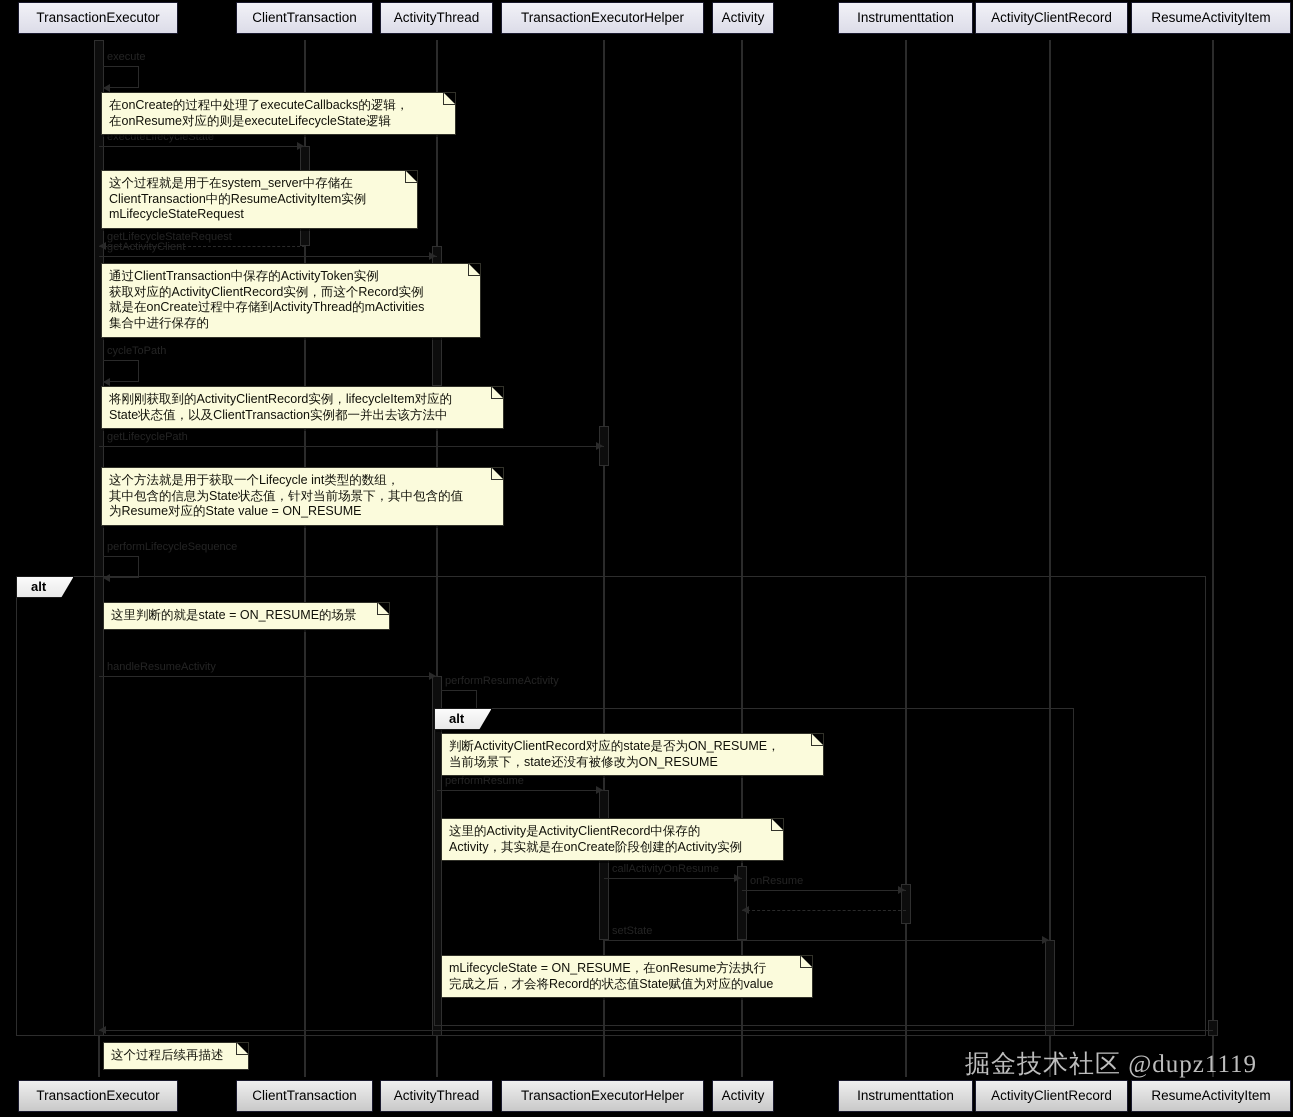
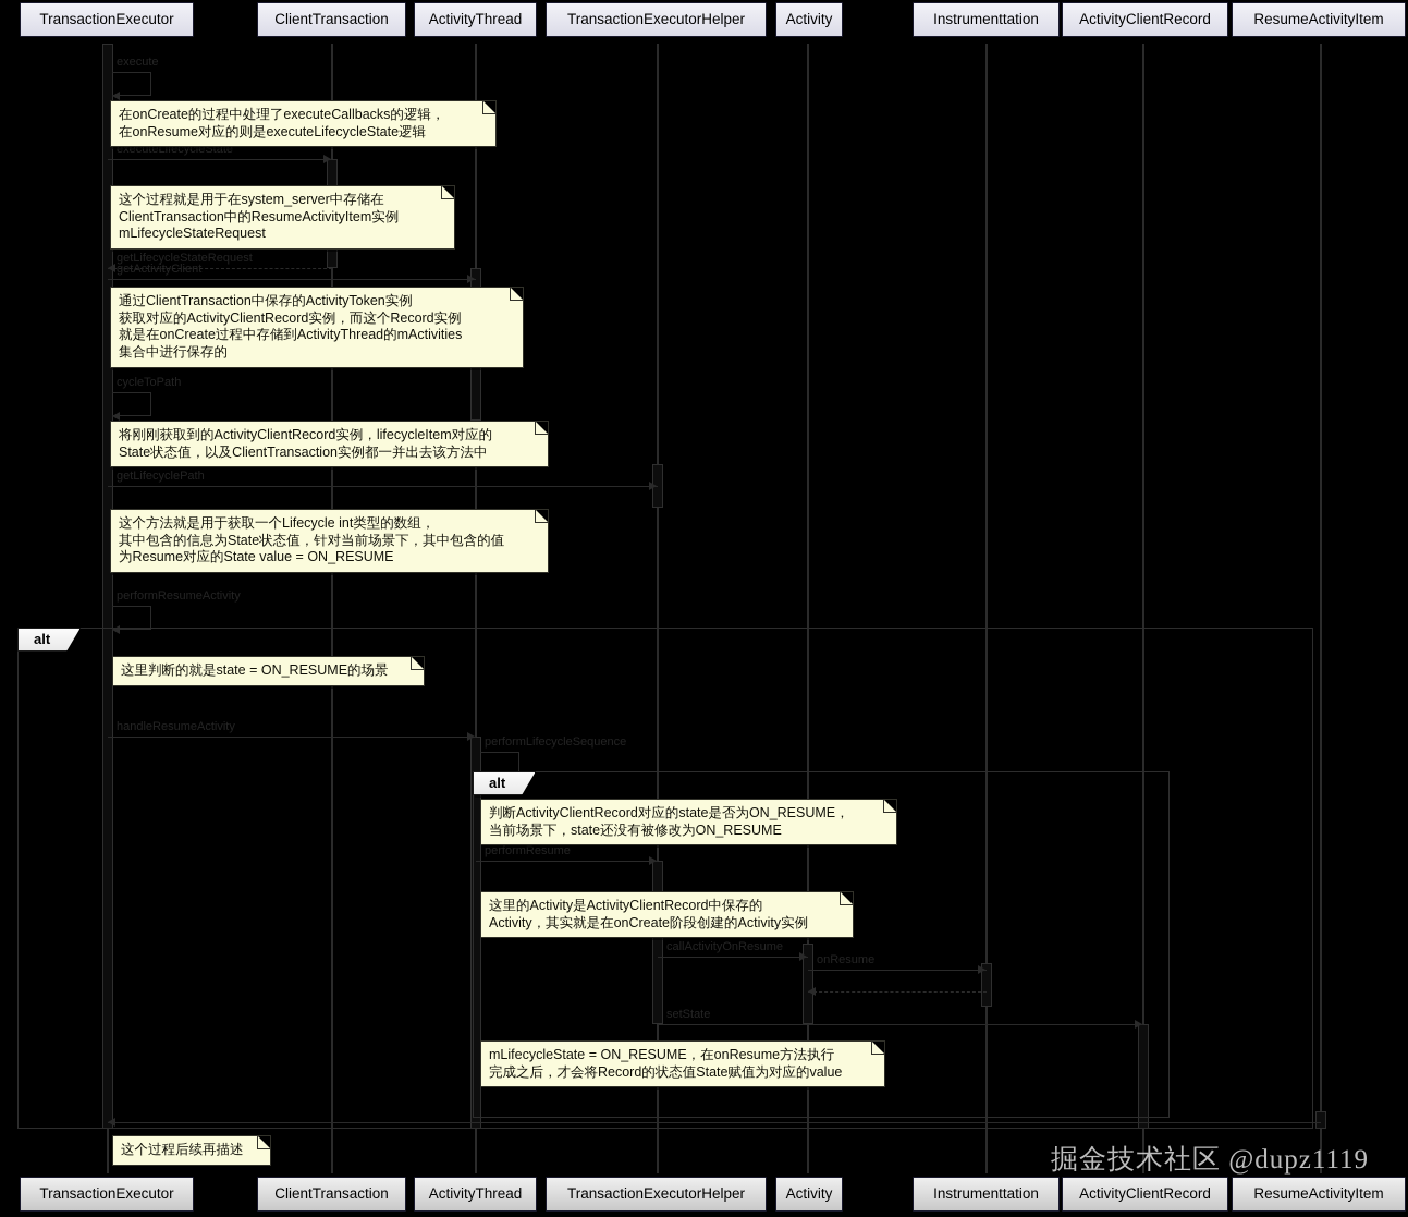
  execute
  executeLifecycleState
  getLifecycleStateRequest
  getActivityClient
  cycleToPath
  getLifecyclePath
- performLifecycleSequence
+ performResumeActivity
  handleResumeActivity
- performResumeActivity
+ performLifecycleSequence
  performResume
  callActivityOnResume
  onResume
  setState
  alt
  alt
  在onCreate的过程中处理了executeCallbacks的逻辑，
  在onResume对应的则是executeLifecycleState逻辑
  这个过程就是用于在system_server中存储在
  ClientTransaction中的ResumeActivityItem实例
  mLifecycleStateRequest
  通过ClientTransaction中保存的ActivityToken实例
  获取对应的ActivityClientRecord实例，而这个Record实例
  就是在onCreate过程中存储到ActivityThread的mActivities
  集合中进行保存的
  将刚刚获取到的ActivityClientRecord实例，lifecycleItem对应的
  State状态值，以及ClientTransaction实例都一并出去该方法中
  这个方法就是用于获取一个Lifecycle int类型的数组，
  其中包含的信息为State状态值，针对当前场景下，其中包含的值
  为Resume对应的State value = ON_RESUME
  这里判断的就是state = ON_RESUME的场景
  判断ActivityClientRecord对应的state是否为ON_RESUME，
  当前场景下，state还没有被修改为ON_RESUME
  这里的Activity是ActivityClientRecord中保存的
  Activity，其实就是在onCreate阶段创建的Activity实例
  mLifecycleState = ON_RESUME，在onResume方法执行
  完成之后，才会将Record的状态值State赋值为对应的value
  这个过程后续再描述
  TransactionExecutor
  TransactionExecutor
  ClientTransaction
  ClientTransaction
  ActivityThread
  ActivityThread
  TransactionExecutorHelper
  TransactionExecutorHelper
  Activity
  Activity
  Instrumenttation
  Instrumenttation
  ActivityClientRecord
  ActivityClientRecord
  ResumeActivityItem
  ResumeActivityItem
  掘金技术社区 @dupz1119
